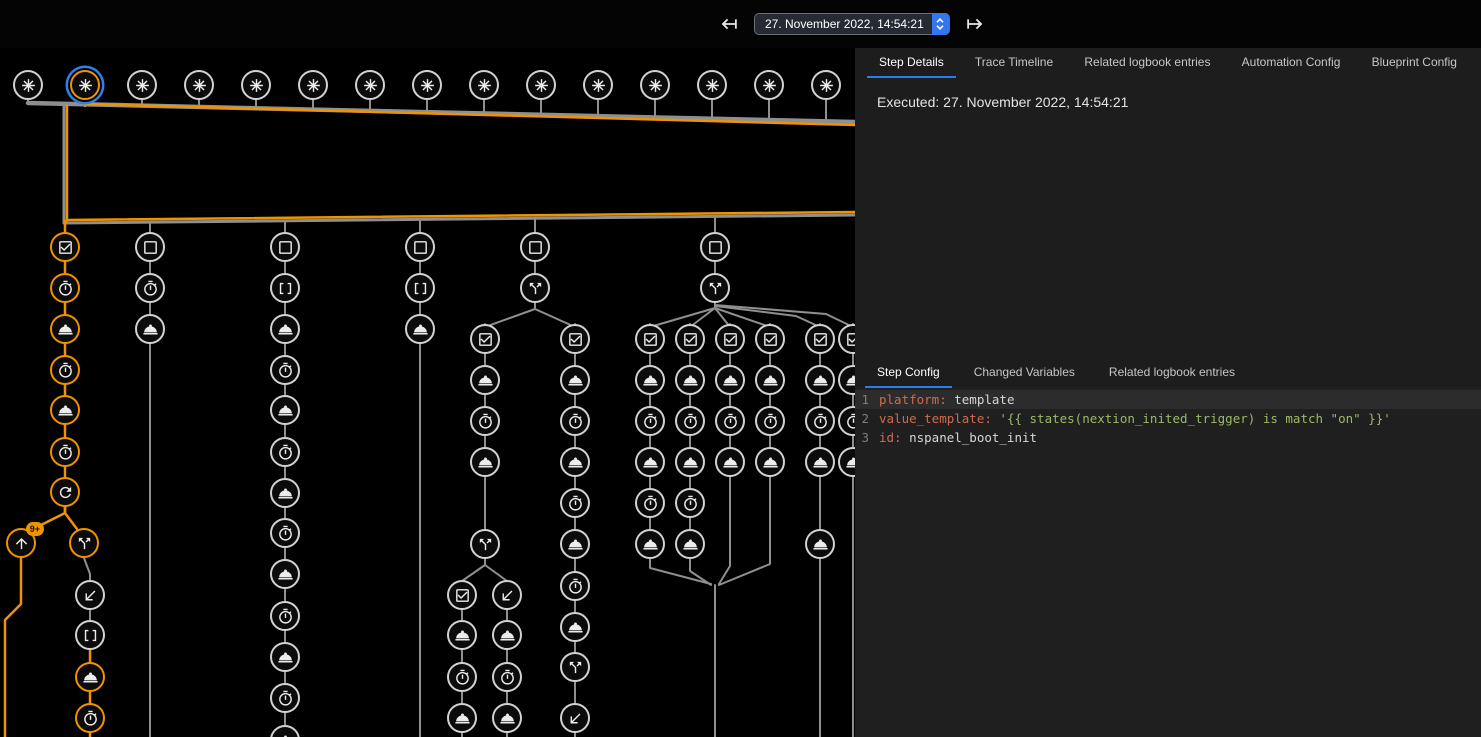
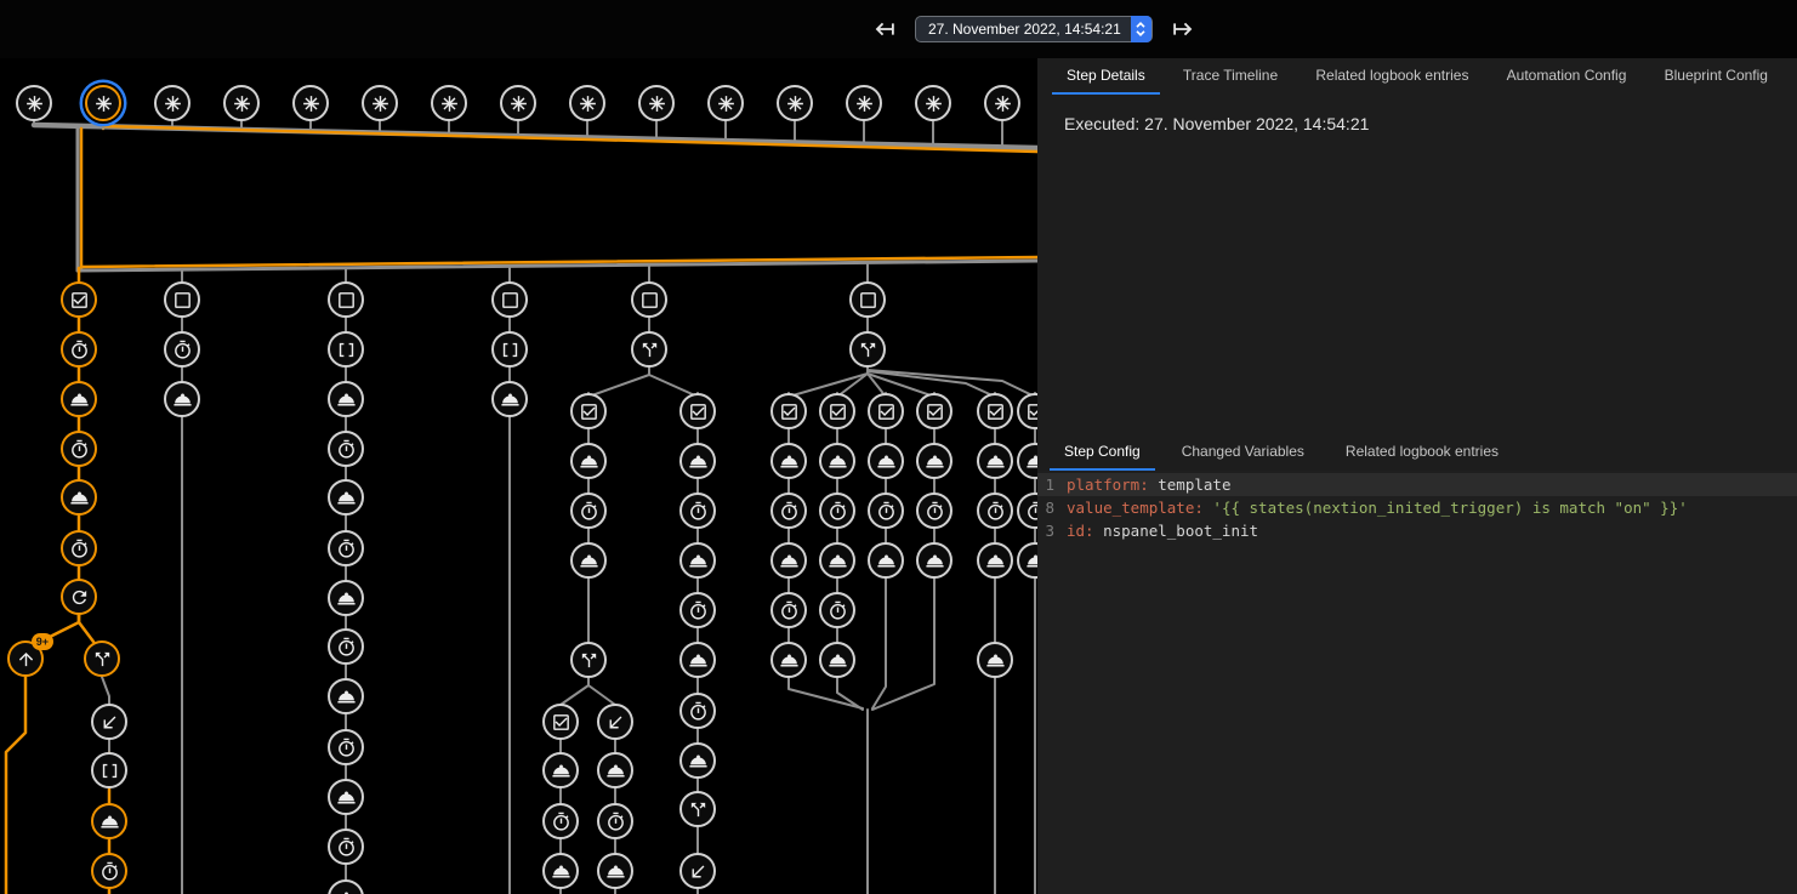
  27. November 2022, 14:54:21
  9+
  Step Details
  Trace Timeline
  Related logbook entries
  Automation Config
  Blueprint Config
  Executed: 27. November 2022, 14:54:21
  Step Config
  Changed Variables
  Related logbook entries
  1
  platform:
  template
- 2
+ 8
  value_template:
  '{{ states(nextion_inited_trigger) is match "on" }}'
  3
  id:
  nspanel_boot_init
